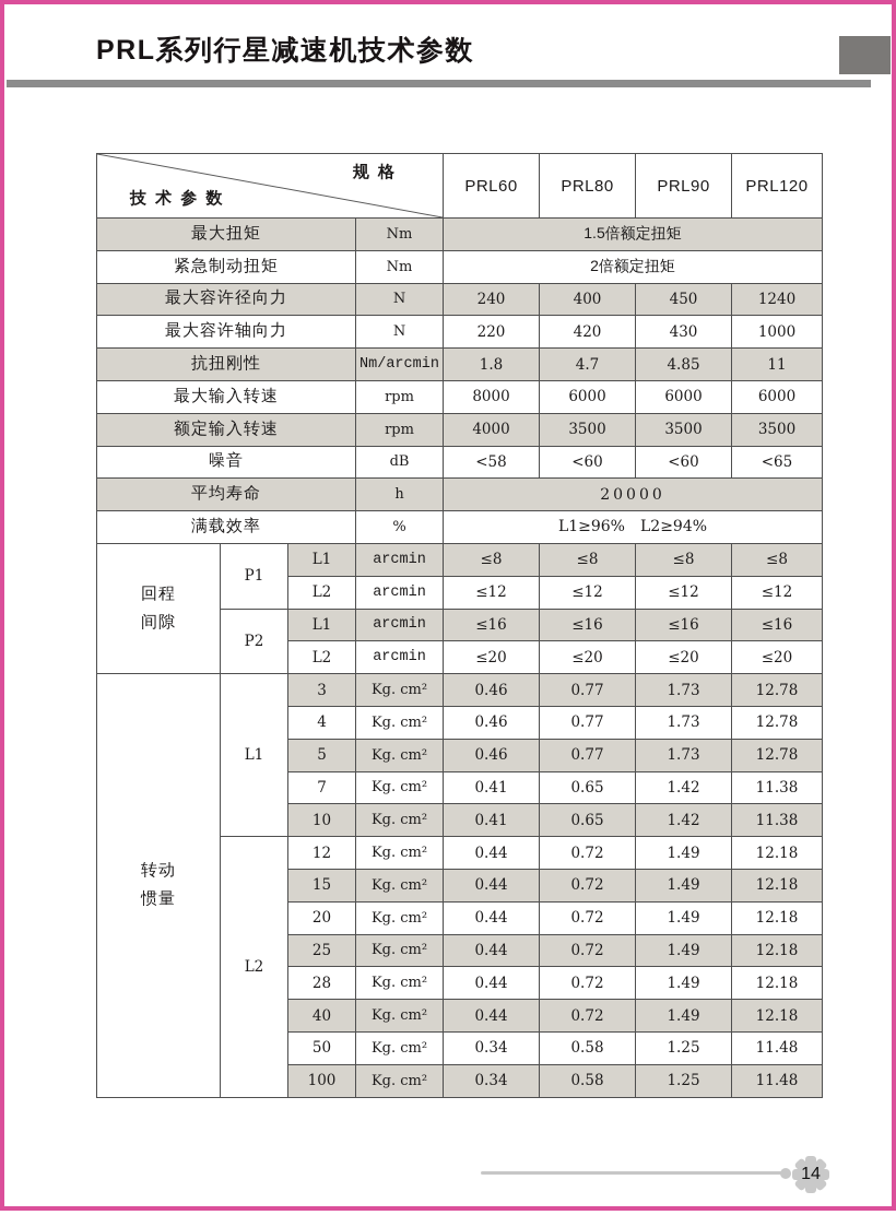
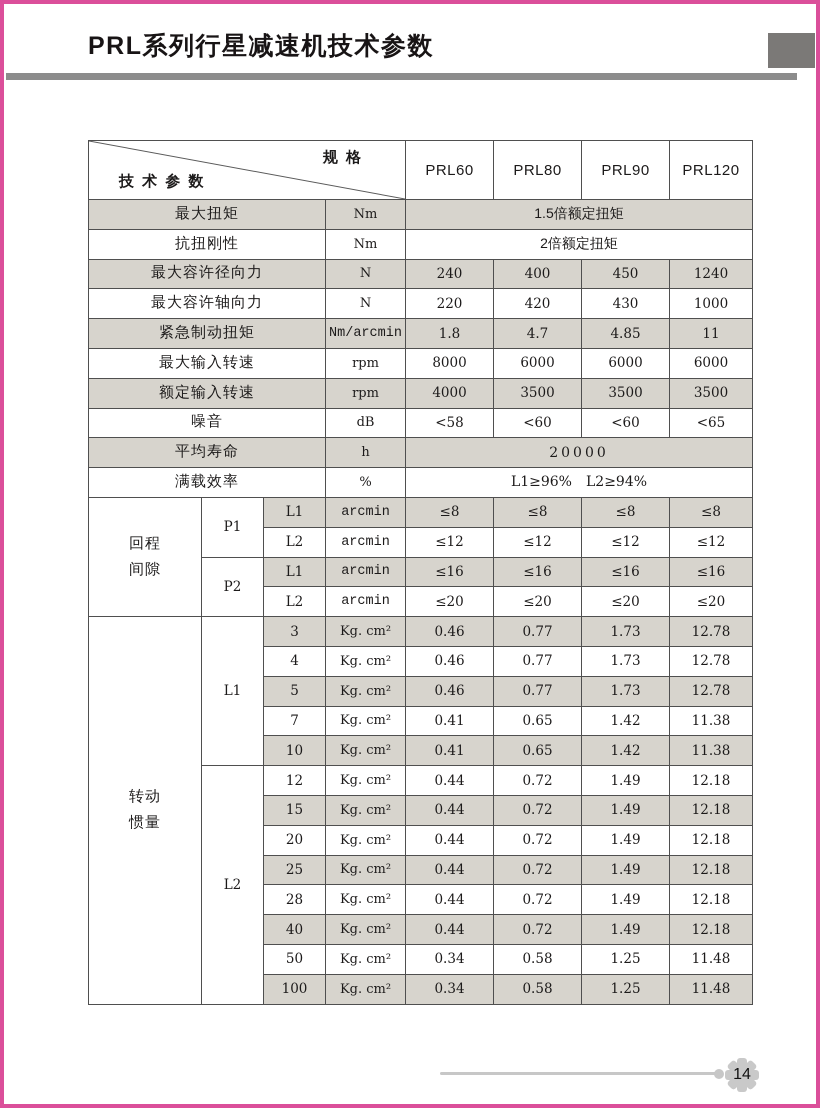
  PRL系列行星减速机技术参数
  规 格 技 术 参 数	PRL60	PRL80	PRL90	PRL120
  最大扭矩	Nm	1.5倍额定扭矩
- 紧急制动扭矩	Nm	2倍额定扭矩
+ 抗扭刚性	Nm	2倍额定扭矩
  最大容许径向力	N	240	400	450	1240
  最大容许轴向力	N	220	420	430	1000
- 抗扭刚性	Nm/arcmin	1.8	4.7	4.85	11
+ 紧急制动扭矩	Nm/arcmin	1.8	4.7	4.85	11
  最大输入转速	rpm	8000	6000	6000	6000
  额定输入转速	rpm	4000	3500	3500	3500
  噪音	dB	<58	<60	<60	<65
  平均寿命	h	20000
  满载效率	%	L1≥96% L2≥94%
  回程间隙	P1	L1	arcmin	≤8	≤8	≤8	≤8
  L2	arcmin	≤12	≤12	≤12	≤12
  P2	L1	arcmin	≤16	≤16	≤16	≤16
  L2	arcmin	≤20	≤20	≤20	≤20
  转动惯量	L1	3	Kg. cm²	0.46	0.77	1.73	12.78
  4	Kg. cm²	0.46	0.77	1.73	12.78
  5	Kg. cm²	0.46	0.77	1.73	12.78
  7	Kg. cm²	0.41	0.65	1.42	11.38
  10	Kg. cm²	0.41	0.65	1.42	11.38
  L2	12	Kg. cm²	0.44	0.72	1.49	12.18
  15	Kg. cm²	0.44	0.72	1.49	12.18
  20	Kg. cm²	0.44	0.72	1.49	12.18
  25	Kg. cm²	0.44	0.72	1.49	12.18
  28	Kg. cm²	0.44	0.72	1.49	12.18
  40	Kg. cm²	0.44	0.72	1.49	12.18
  50	Kg. cm²	0.34	0.58	1.25	11.48
  100	Kg. cm²	0.34	0.58	1.25	11.48
  14
